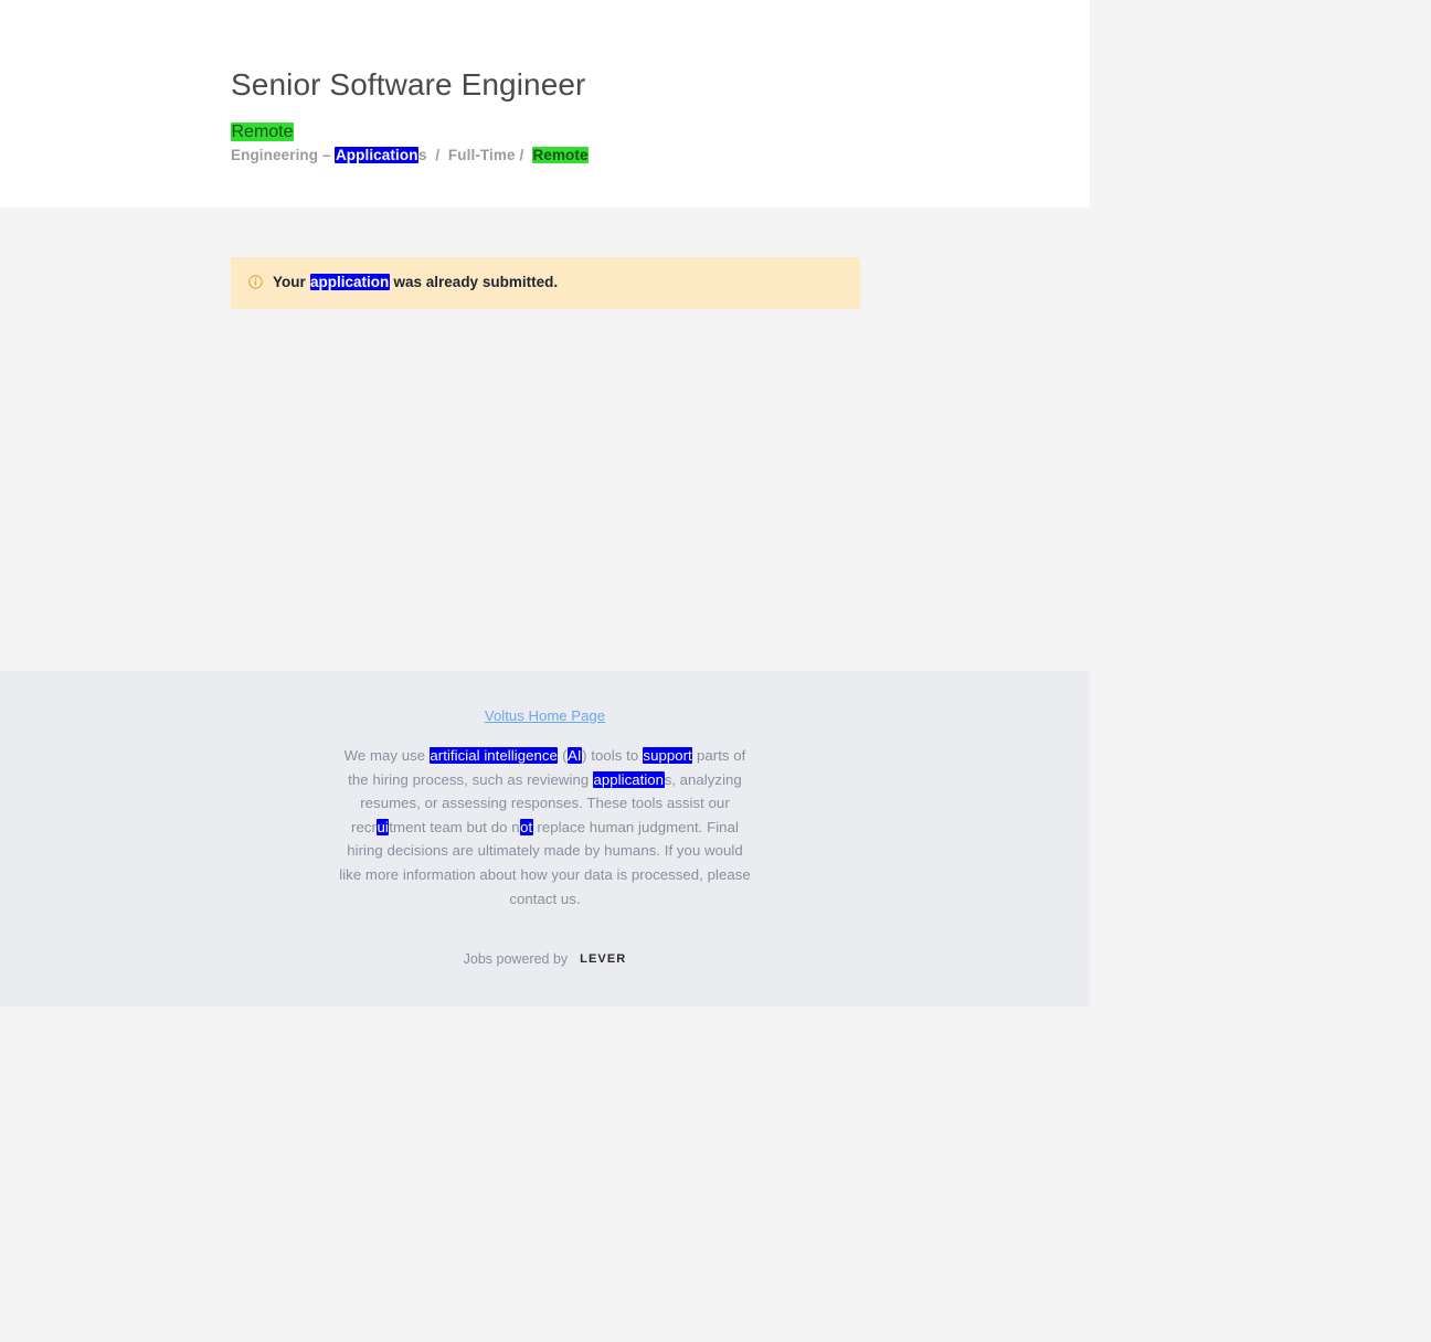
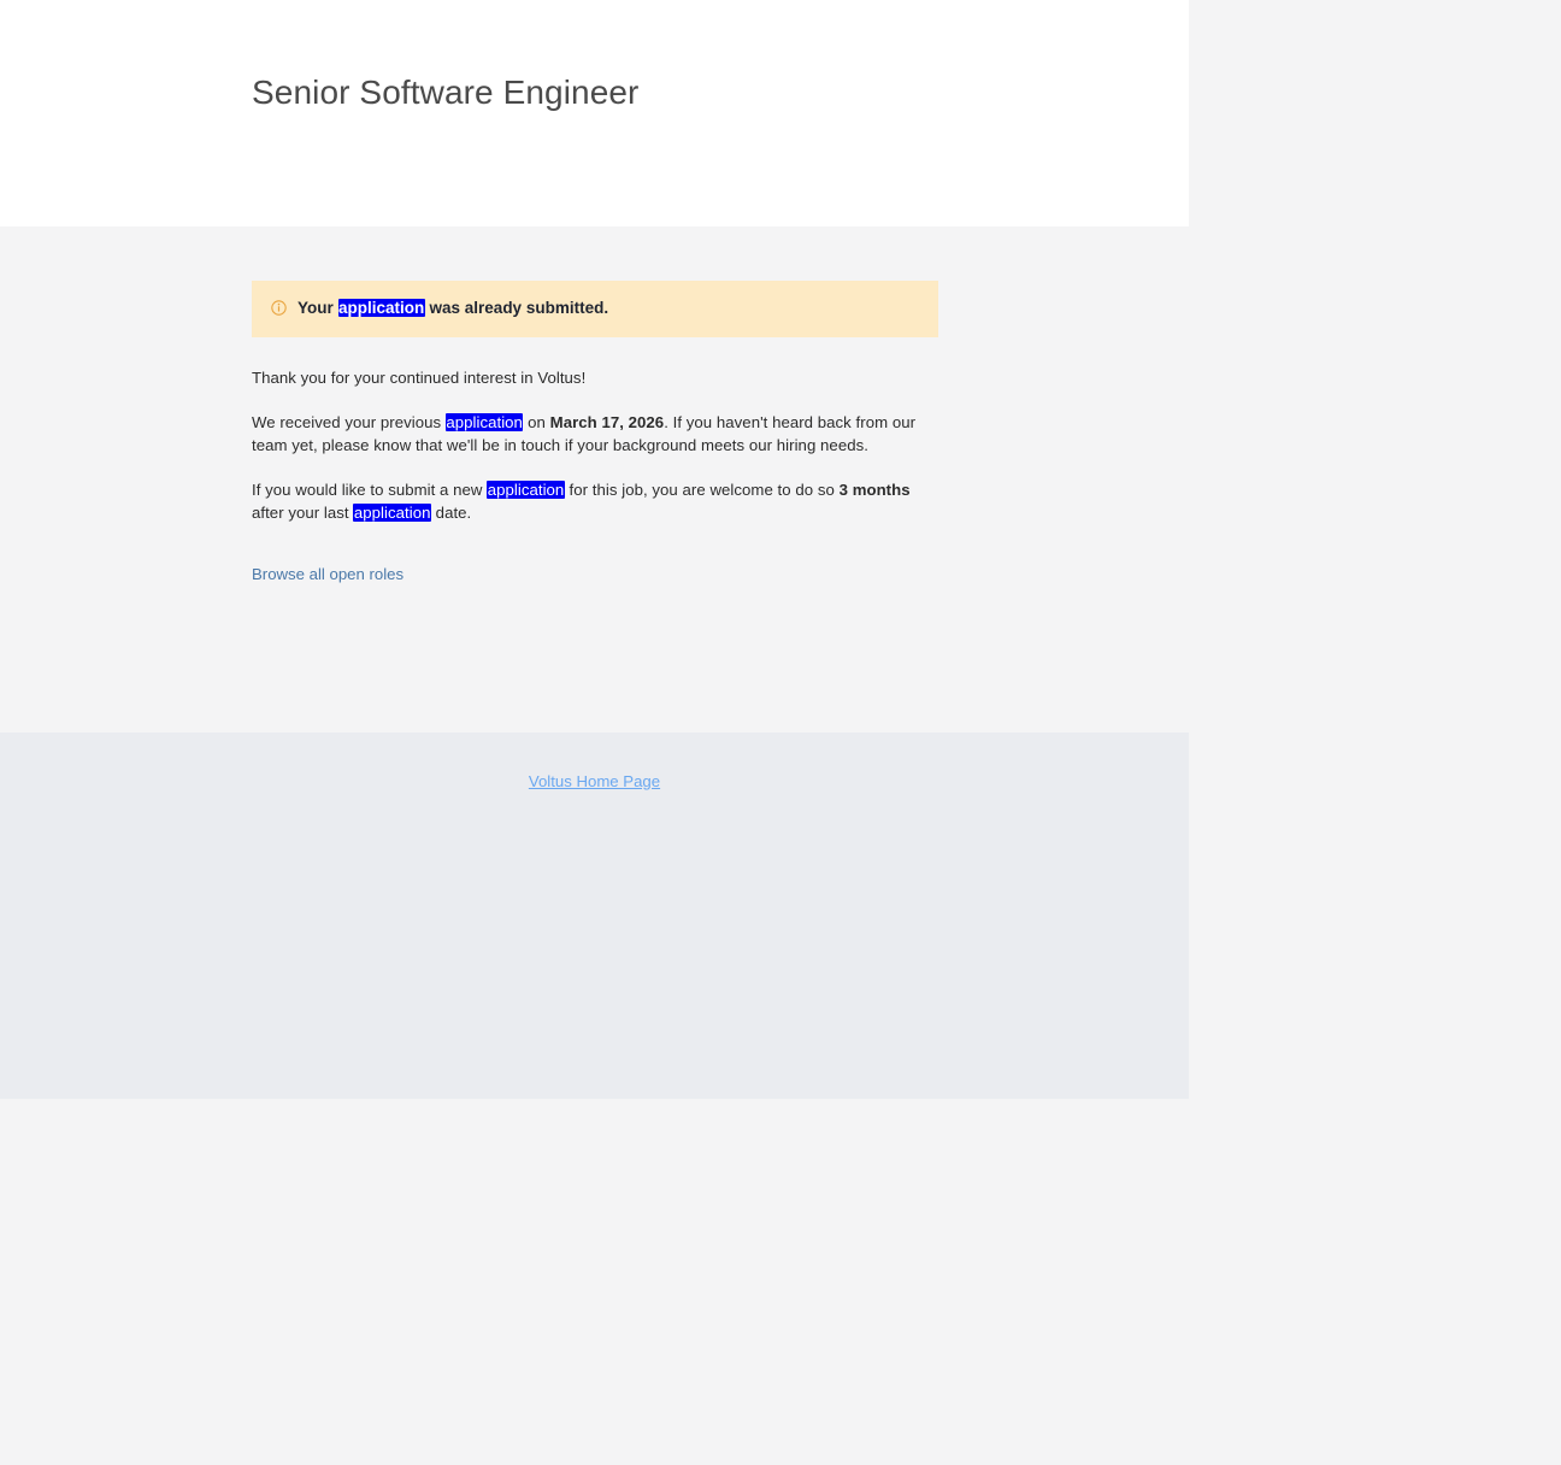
  Senior Software Engineer
- Remote
- Engineering – Applications / Full-Time / Remote
  Your application was already submitted.
+ Thank you for your continued interest in Voltus!
+ We received your previous application on March 17, 2026. If you haven't heard back from our team yet, please know that we'll be in touch if your background meets our hiring needs.
+ If you would like to submit a new application for this job, you are welcome to do so 3 months after your last application date.
+ Browse all open roles
  Voltus Home Page
- We may use artificial intelligence (AI) tools to support parts of the hiring process, such as reviewing applications, analyzing resumes, or assessing responses. These tools assist our recruitment team but do not replace human judgment. Final hiring decisions are ultimately made by humans. If you would like more information about how your data is processed, please contact us.
- Jobs powered by
- LEVER
